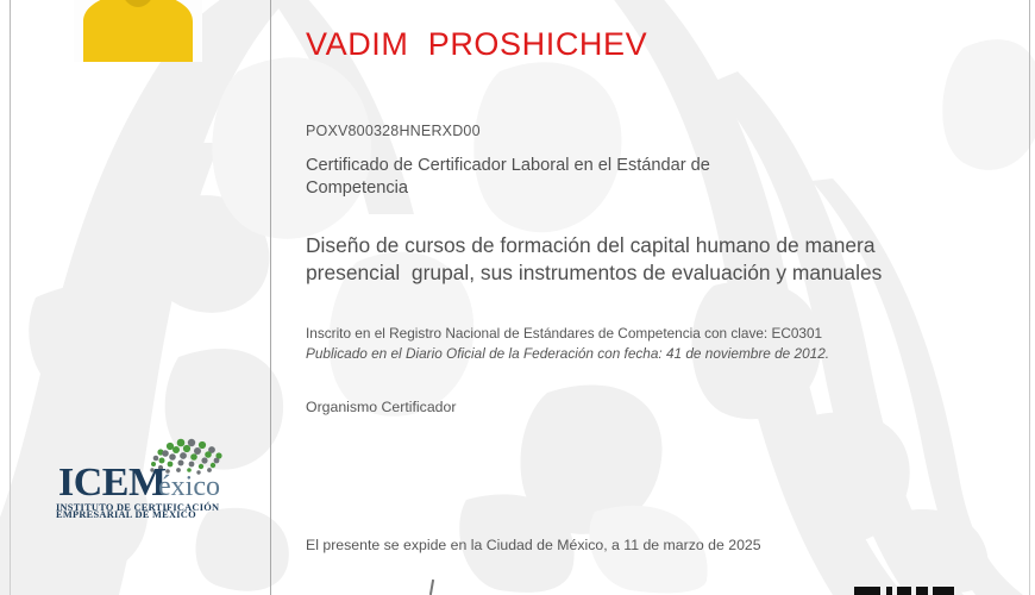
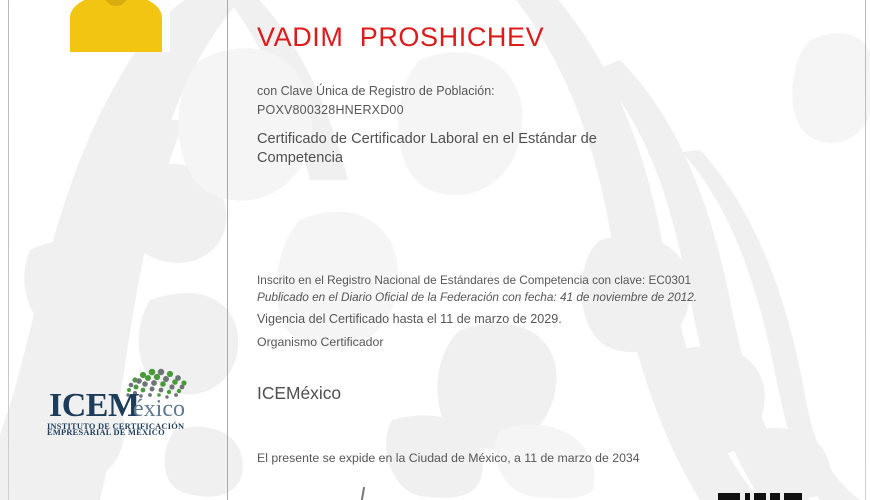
  ICEM
  éxico
  INSTITUTO DE CERTIFICACIÓN
  EMPRESARIAL DE MÉXICO
  VADIM PROSHICHEV
+ con Clave Única de Registro de Población:
  POXV800328HNERXD00
  Certificado de Certificador Laboral en el Estándar de Competencia
- Diseño de cursos de formación del capital humano de manera presencial grupal, sus instrumentos de evaluación y manuales
  Inscrito en el Registro Nacional de Estándares de Competencia con clave: EC0301
  Publicado en el Diario Oficial de la Federación con fecha: 41 de noviembre de 2012.
+ Vigencia del Certificado hasta el 11 de marzo de 2029.
  Organismo Certificador
+ ICEMéxico
- El presente se expide en la Ciudad de México, a 11 de marzo de 2025
+ El presente se expide en la Ciudad de México, a 11 de marzo de 2034
